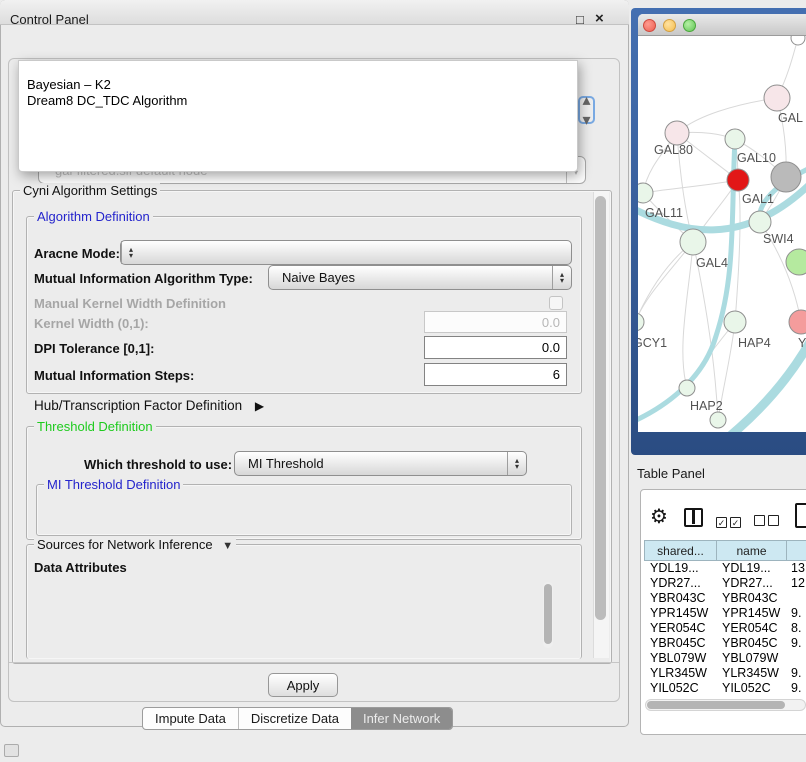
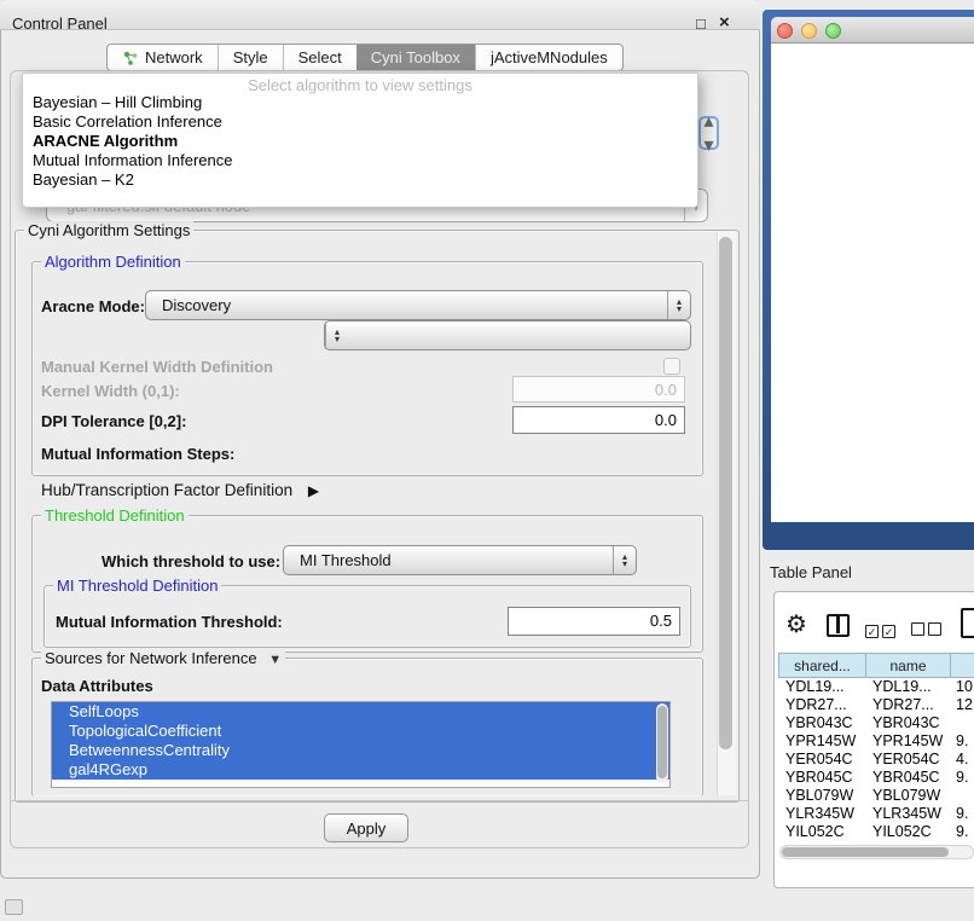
  Control Panel
  □
  ×
+ Network
+ Style
+ Select
+ Cyni Toolbox
+ jActiveMNodules
  ▾
  ▴
  ▾
+ Select algorithm to view settings
+ Bayesian – Hill Climbing
+ Basic Correlation Inference
+ ARACNE Algorithm
+ Mutual Information Inference
  Bayesian – K2
- Dream8 DC_TDC Algorithm
  Cyni Algorithm Settings
  Algorithm Definition
  Aracne Mode:
+ Discovery
  ▴
  ▾
- Mutual Information Algorithm Type:
- Naive Bayes
  ▴
  ▾
  Manual Kernel Width Definition
  Kernel Width (0,1):
  0.0
- DPI Tolerance [0,1]:
+ DPI Tolerance [0,2]:
  0.0
  Mutual Information Steps:
- 6
  Hub/Transcription Factor Definition ▶
  Threshold Definition
  Which threshold to use:
  MI Threshold
  ▴
  ▾
  MI Threshold Definition
+ Mutual Information Threshold:
+ 0.5
  Sources for Network Inference ▼
  Data Attributes
+ SelfLoops
+ TopologicalCoefficient
+ BetweennessCentrality
+ gal4RGexp
  Apply
- Impute Data
- Discretize Data
- Infer Network
- GAL
- GAL80
- GAL10
- GAL1
- GAL11
- SWI4
- GAL4
- GCY1
- HAP4
- Y
- HAP2
  Table Panel
  ⚙
  ✓ ✓
  shared...
  name
  YDL19...
  YDL19...
- 13
+ 10
  YDR27...
  YDR27...
  12
  YBR043C
  YBR043C
  YPR145W
  YPR145W
  9.
  YER054C
  YER054C
- 8.
+ 4.
  YBR045C
  YBR045C
  9.
  YBL079W
  YBL079W
  YLR345W
  YLR345W
  9.
  YIL052C
  YIL052C
  9.
